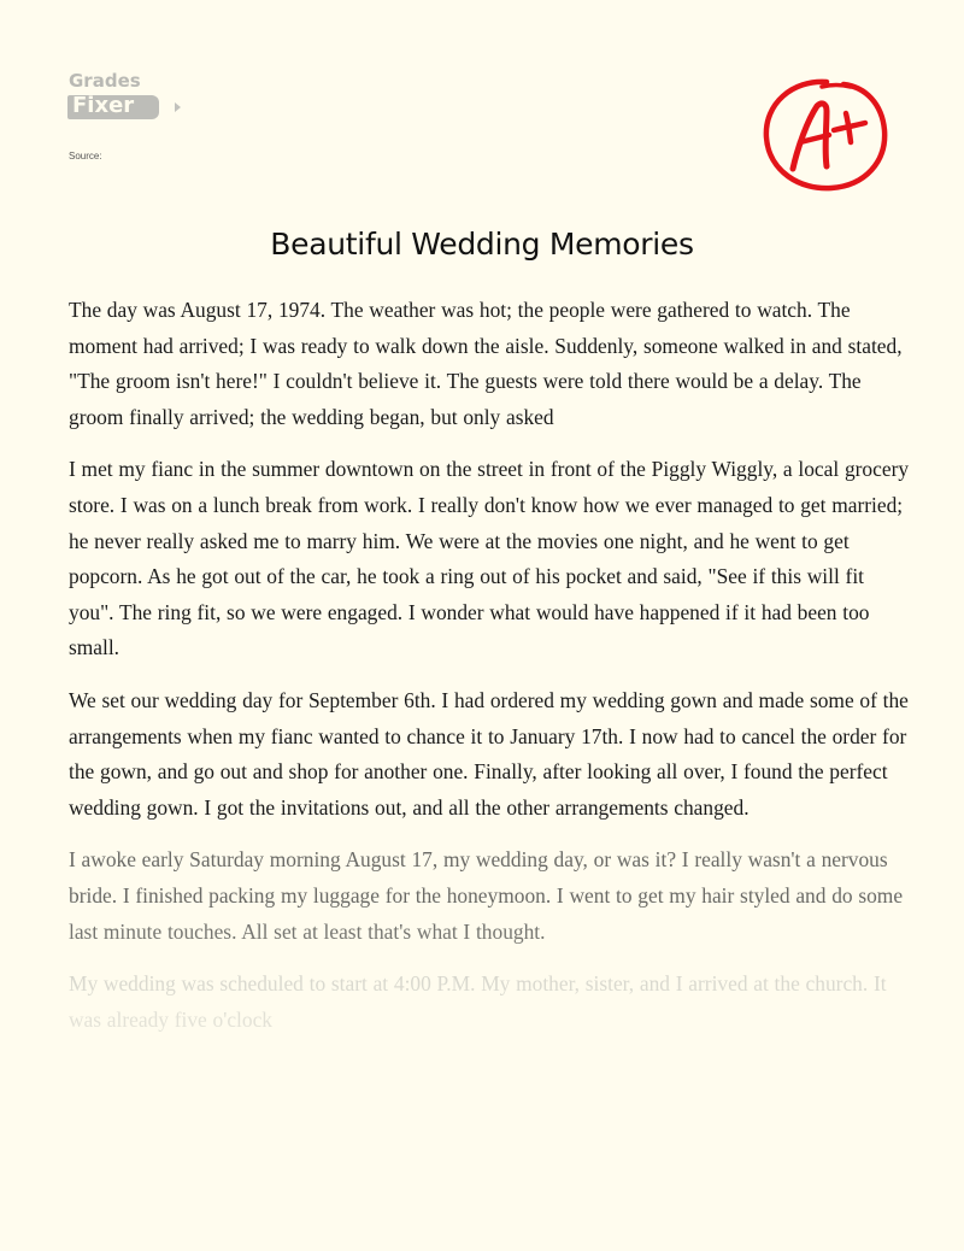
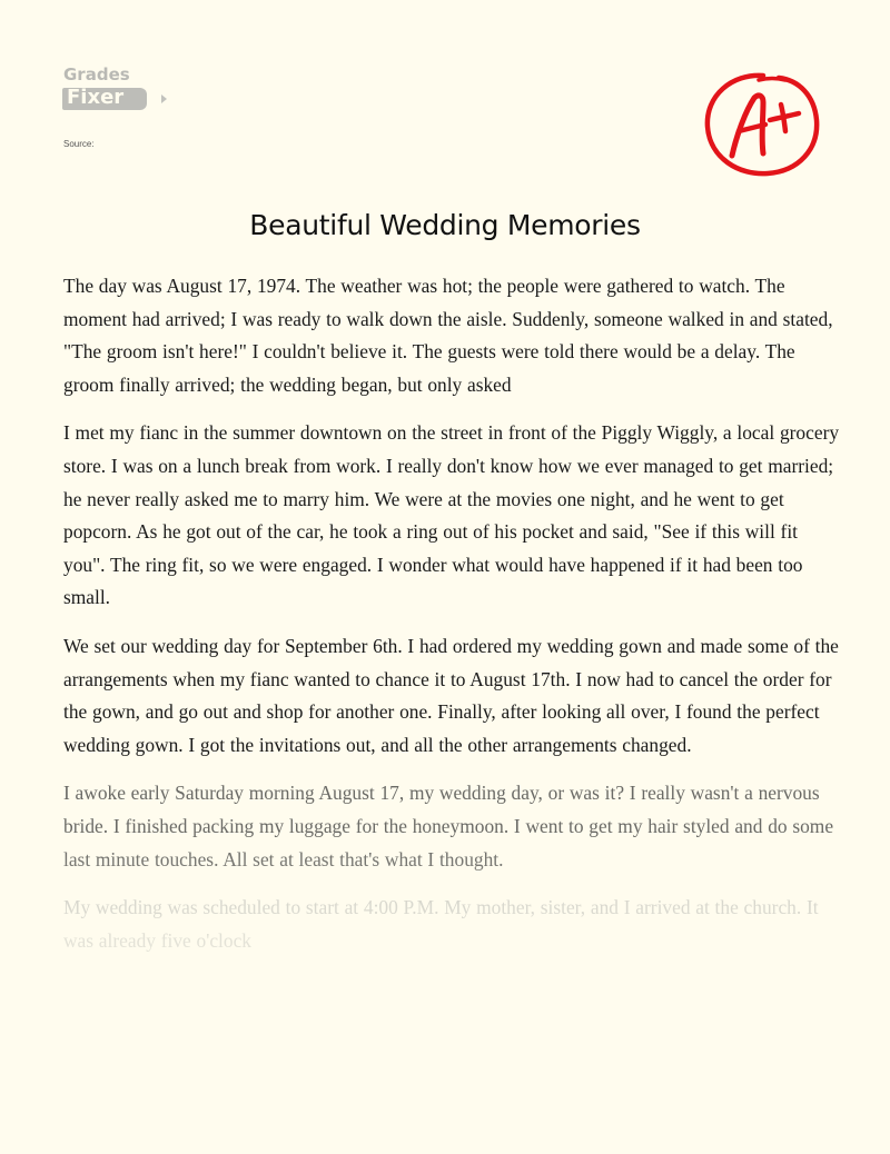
  Grades
  Fixer
  Source:
  Beautiful Wedding Memories
  The day was August 17, 1974. The weather was hot; the people were gathered to watch. The moment had arrived; I was ready to walk down the aisle. Suddenly, someone walked in and stated, "The groom isn't here!" I couldn't believe it. The guests were told there would be a delay. The groom finally arrived; the wedding began, but only asked
  I met my fianc in the summer downtown on the street in front of the Piggly Wiggly, a local grocery store. I was on a lunch break from work. I really don't know how we ever managed to get married; he never really asked me to marry him. We were at the movies one night, and he went to get popcorn. As he got out of the car, he took a ring out of his pocket and said, "See if this will fit you". The ring fit, so we were engaged. I wonder what would have happened if it had been too small.
- We set our wedding day for September 6th. I had ordered my wedding gown and made some of the arrangements when my fianc wanted to chance it to January 17th. I now had to cancel the order for the gown, and go out and shop for another one. Finally, after looking all over, I found the perfect wedding gown. I got the invitations out, and all the other arrangements changed.
+ We set our wedding day for September 6th. I had ordered my wedding gown and made some of the arrangements when my fianc wanted to chance it to August 17th. I now had to cancel the order for the gown, and go out and shop for another one. Finally, after looking all over, I found the perfect wedding gown. I got the invitations out, and all the other arrangements changed.
  I awoke early Saturday morning August 17, my wedding day, or was it? I really wasn't a nervous bride. I finished packing my luggage for the honeymoon. I went to get my hair styled and do some
